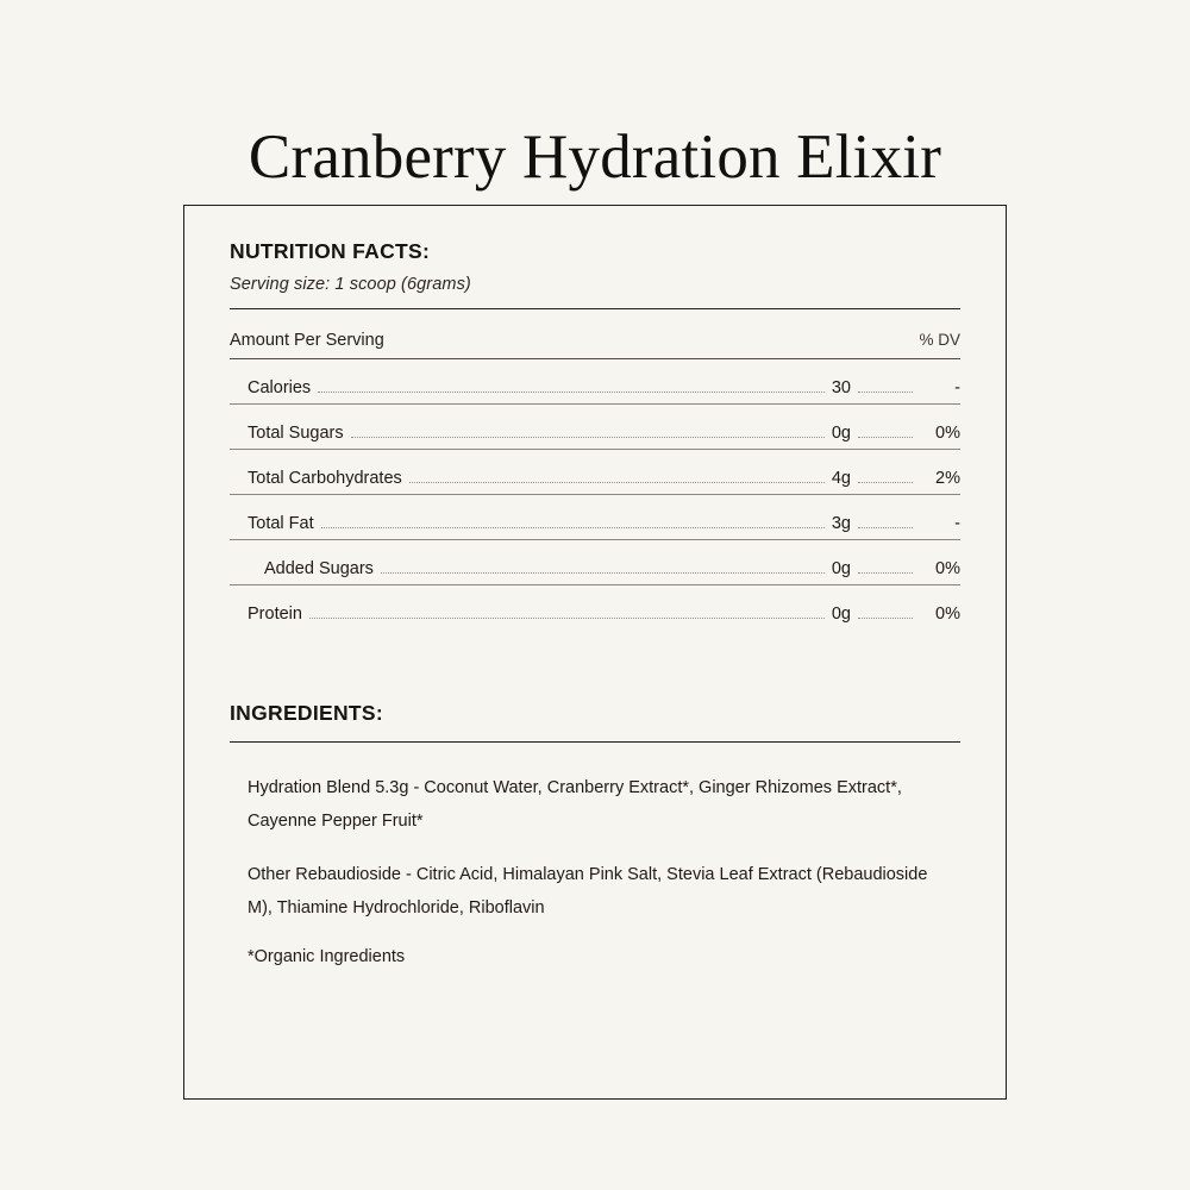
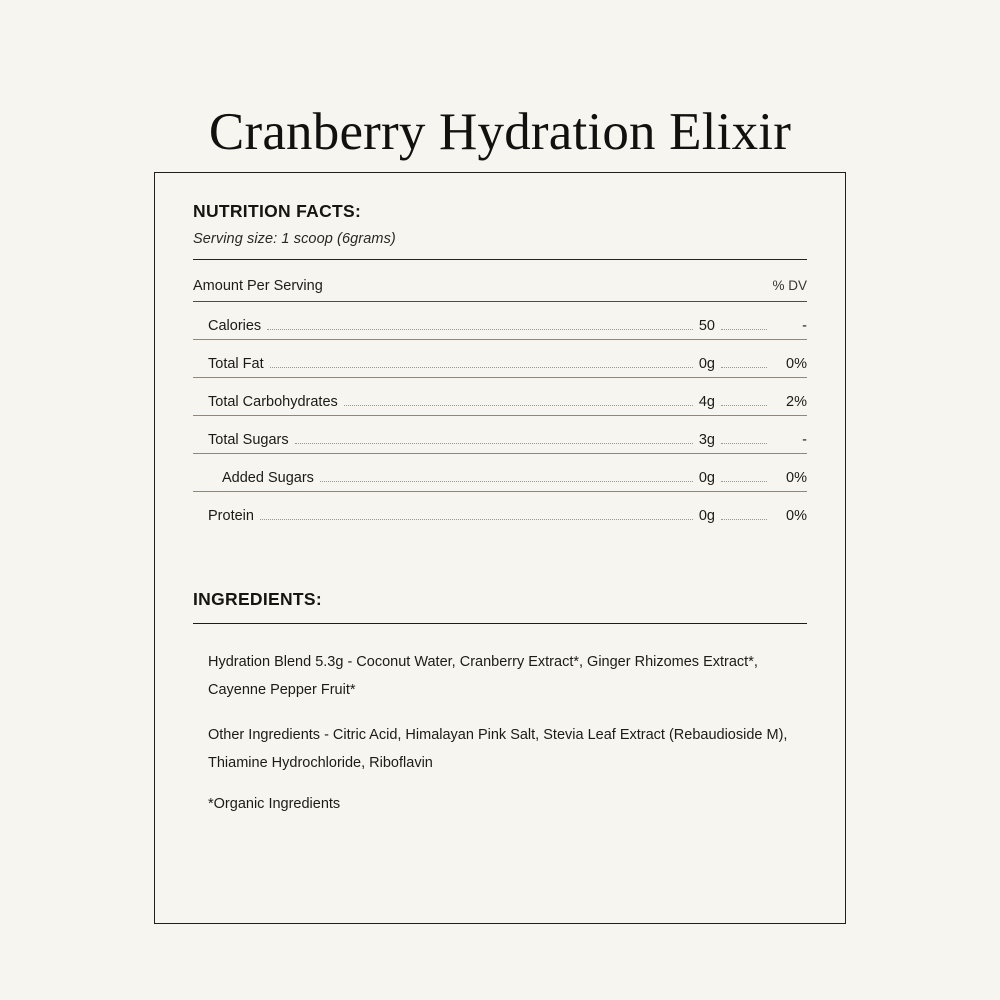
  Cranberry Hydration Elixir
  NUTRITION FACTS:
  Serving size: 1 scoop (6grams)
  Amount Per Serving
  % DV
  Calories
- 30
+ 50
  -
- Total Sugars
+ Total Fat
  0g
  0%
  Total Carbohydrates
  4g
  2%
- Total Fat
+ Total Sugars
  3g
  -
  Added Sugars
  0g
  0%
  Protein
  0g
  0%
  INGREDIENTS:
  Hydration Blend 5.3g - Coconut Water, Cranberry Extract*, Ginger Rhizomes Extract*, Cayenne Pepper Fruit*
- Other Rebaudioside - Citric Acid, Himalayan Pink Salt, Stevia Leaf Extract (Rebaudioside M), Thiamine Hydrochloride, Riboflavin
+ Other Ingredients - Citric Acid, Himalayan Pink Salt, Stevia Leaf Extract (Rebaudioside M), Thiamine Hydrochloride, Riboflavin
  *Organic Ingredients
